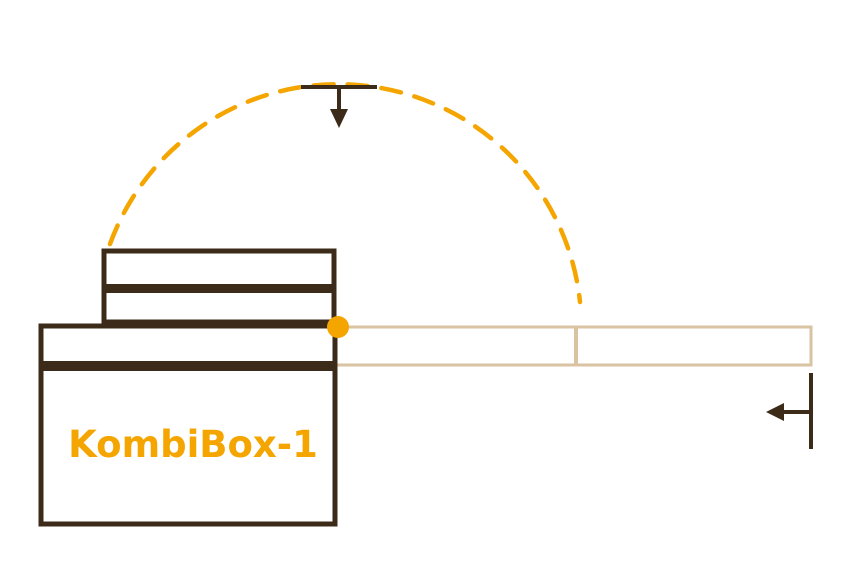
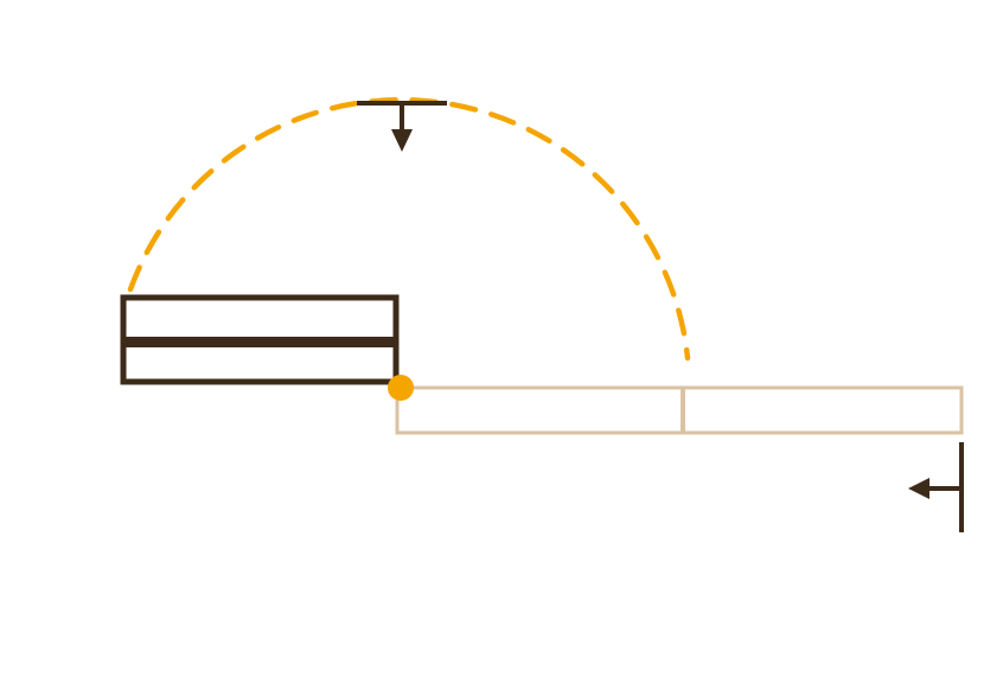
- KombiBox-1
